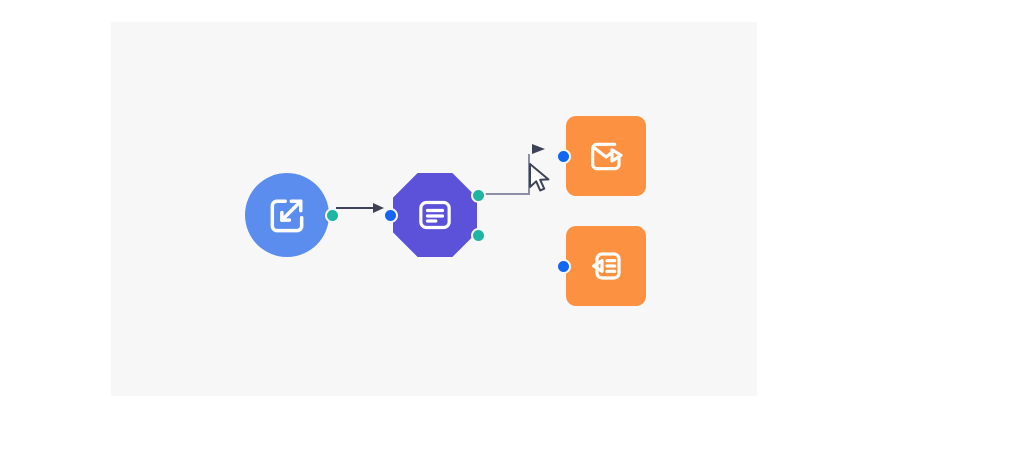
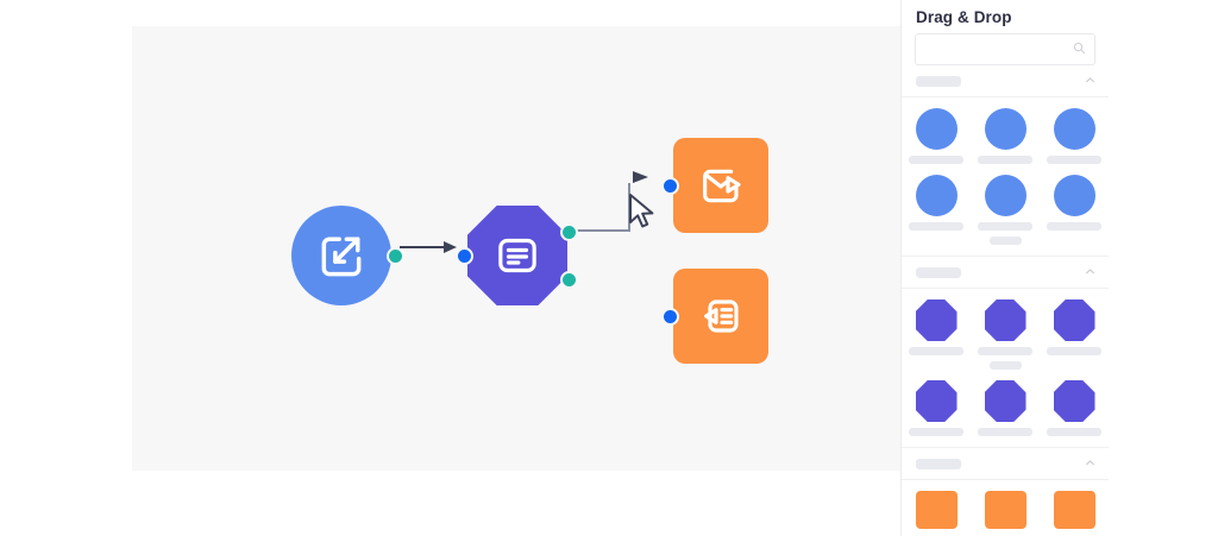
+ Drag & Drop
